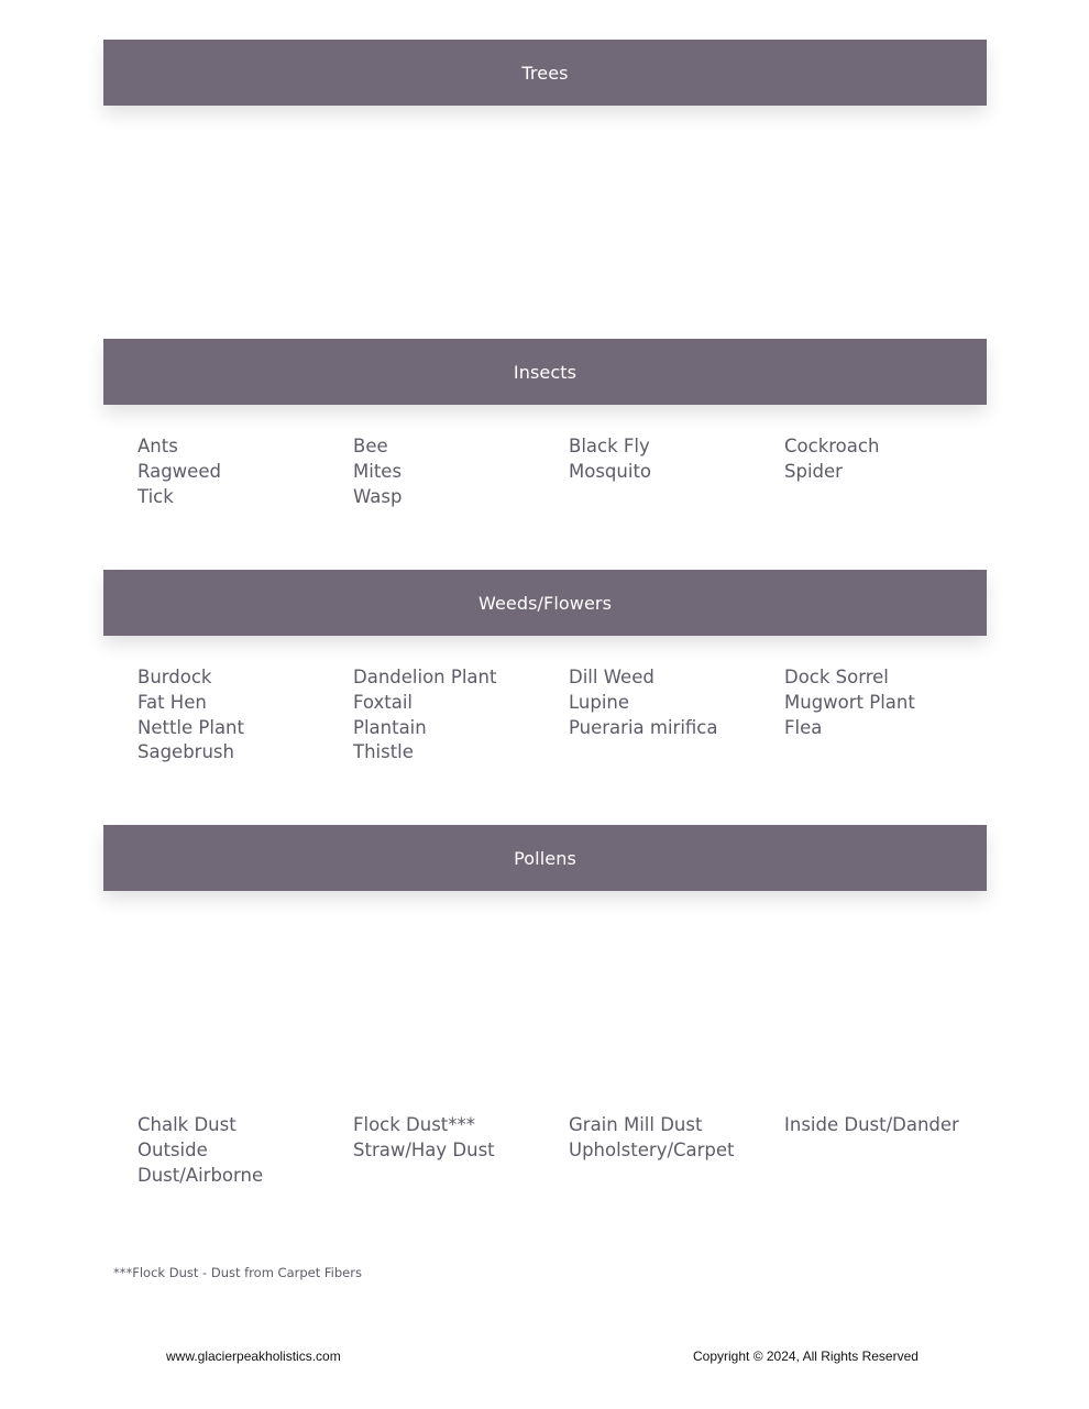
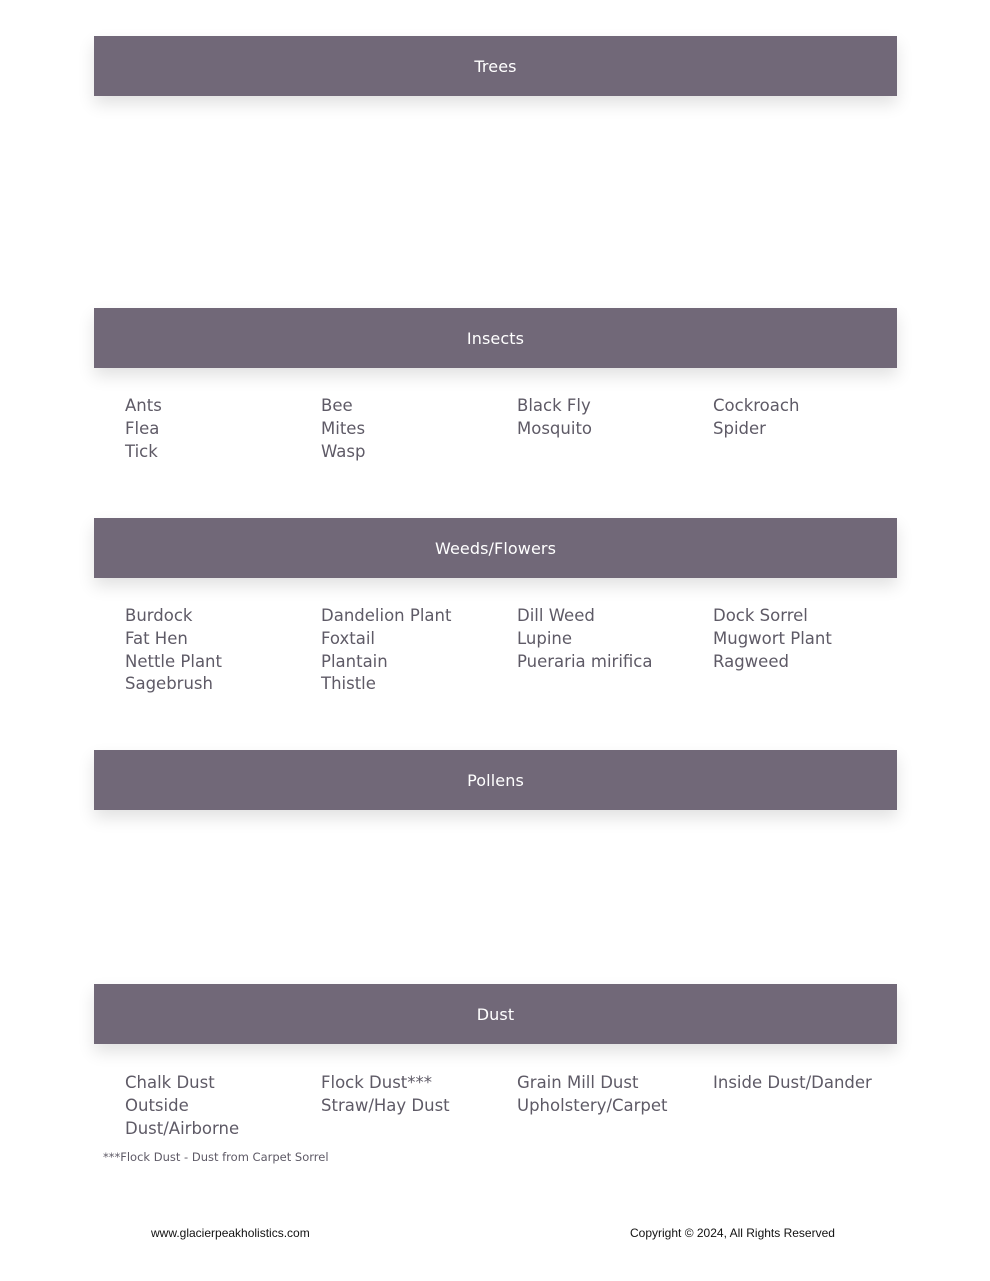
  Trees
  Insects
  Ants
  Bee
  Black Fly
  Cockroach
- Ragweed
+ Flea
  Mites
  Mosquito
  Spider
  Tick
  Wasp
  Weeds/Flowers
  Burdock
  Dandelion Plant
  Dill Weed
  Dock Sorrel
  Fat Hen
  Foxtail
  Lupine
  Mugwort Plant
  Nettle Plant
  Plantain
  Pueraria mirifica
- Flea
+ Ragweed
  Sagebrush
  Thistle
  Pollens
+ Dust
  Chalk Dust
  Flock Dust***
  Grain Mill Dust
  Inside Dust/Dander
  Outside Dust/Airborne
  Straw/Hay Dust
  Upholstery/Carpet
- ***Flock Dust - Dust from Carpet Fibers
+ ***Flock Dust - Dust from Carpet Sorrel
  www.glacierpeakholistics.com
  Copyright © 2024, All Rights Reserved
